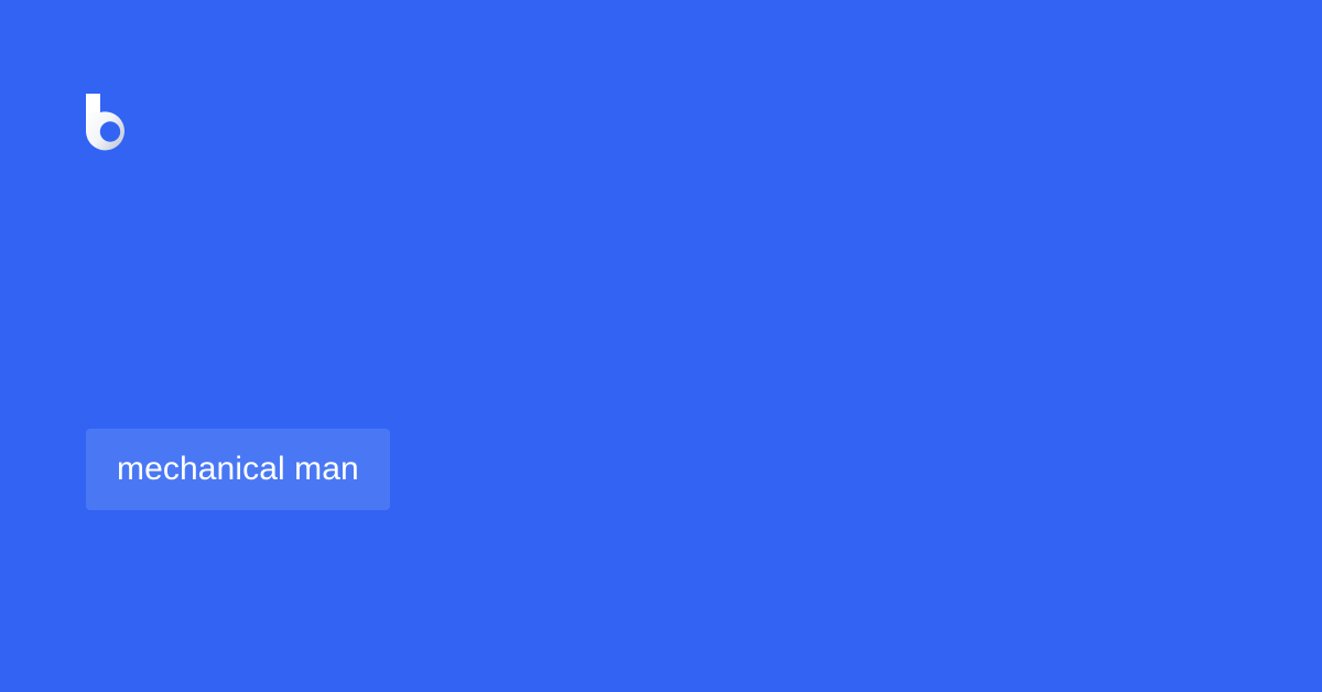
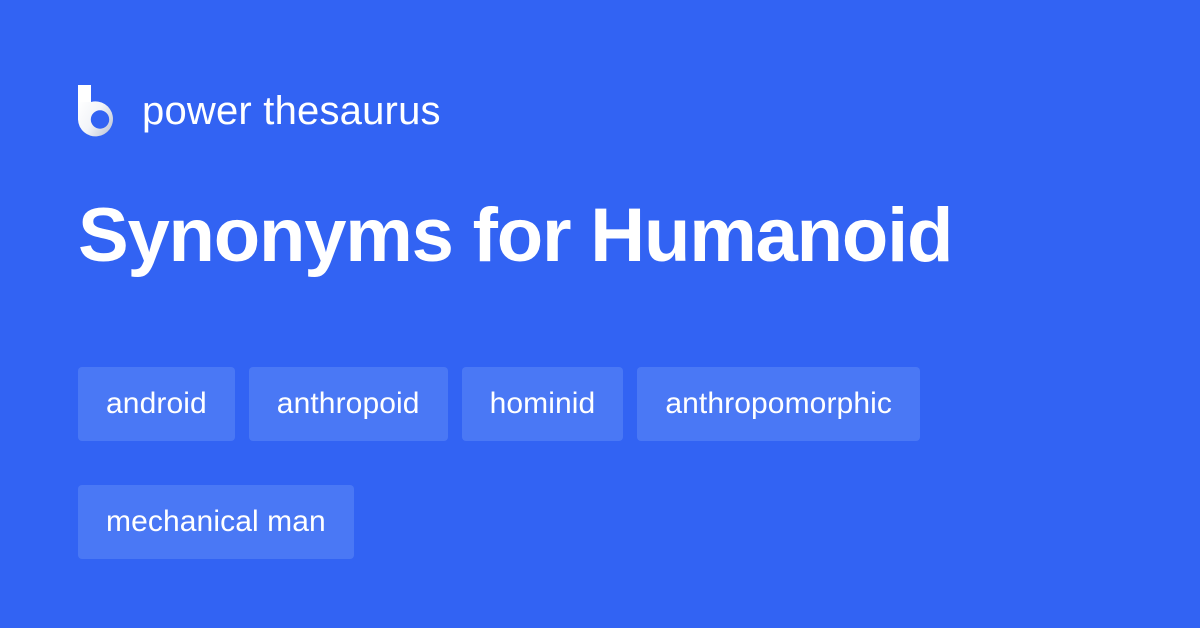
+ power thesaurus
+ Synonyms for Humanoid
+ android
+ anthropoid
+ hominid
+ anthropomorphic
  mechanical man
